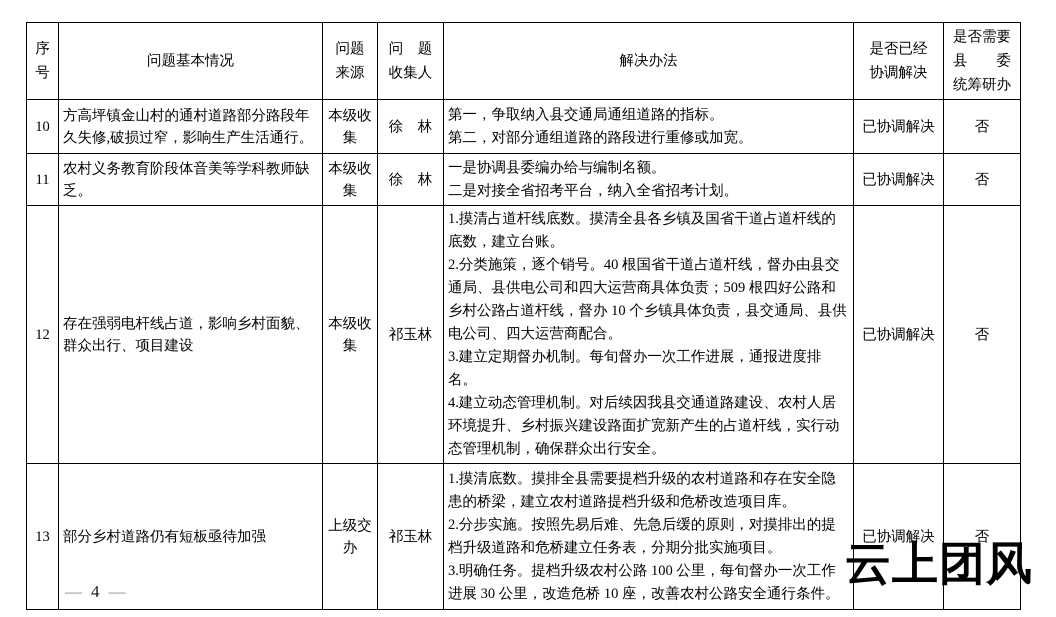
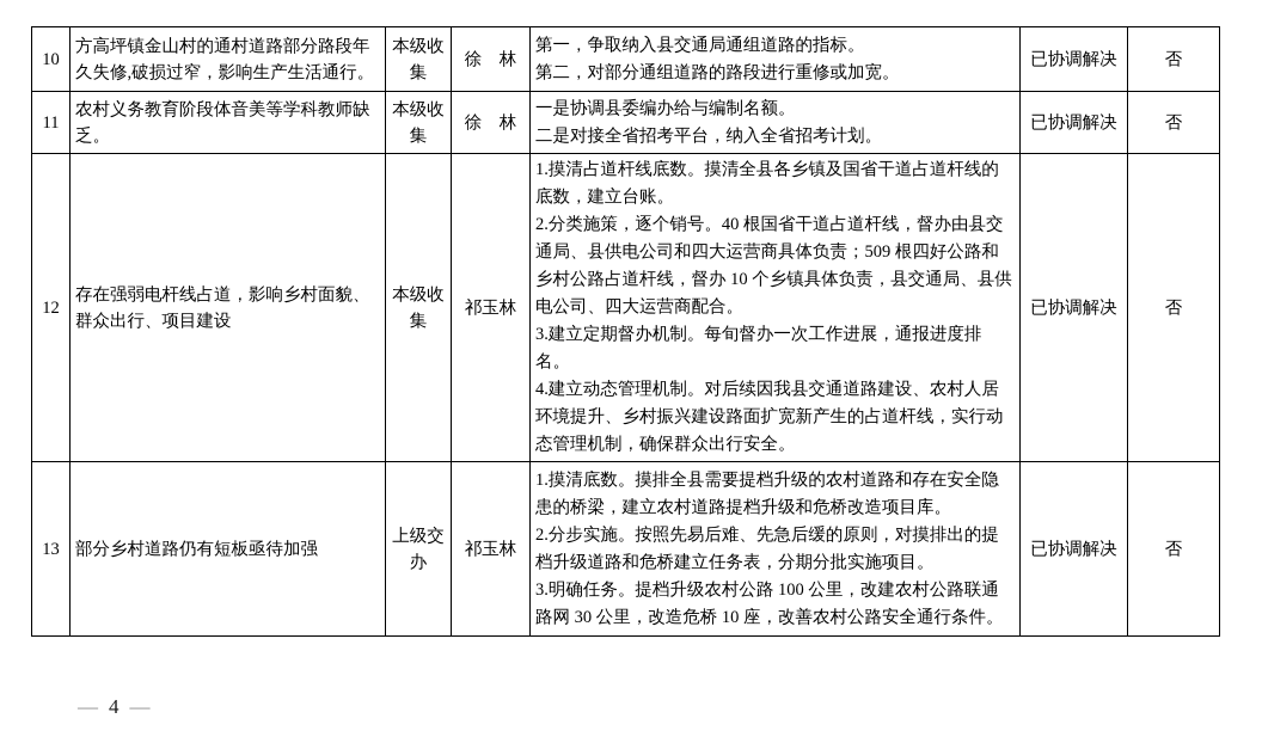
- 序 号	问题基本情况	问题 来源	问 题 收集人	解决办法	是否已经 协调解决	是否需要 县 委 统筹研办
  10	方高坪镇金山村的通村道路部分路段年久失修,破损过窄，影响生产生活通行。	本级收集	徐 林	第一，争取纳入县交通局通组道路的指标。 第二，对部分通组道路的路段进行重修或加宽。	已协调解决	否
  11	农村义务教育阶段体音美等学科教师缺乏。	本级收集	徐 林	一是协调县委编办给与编制名额。 二是对接全省招考平台，纳入全省招考计划。	已协调解决	否
  12	存在强弱电杆线占道，影响乡村面貌、群众出行、项目建设	本级收集	祁玉林	1.摸清占道杆线底数。摸清全县各乡镇及国省干道占道杆线的底数，建立台账。 2.分类施策，逐个销号。40 根国省干道占道杆线，督办由县交通局、县供电公司和四大运营商具体负责；509 根四好公路和乡村公路占道杆线，督办 10 个乡镇具体负责，县交通局、县供电公司、四大运营商配合。 3.建立定期督办机制。每旬督办一次工作进展，通报进度排名。 4.建立动态管理机制。对后续因我县交通道路建设、农村人居环境提升、乡村振兴建设路面扩宽新产生的占道杆线，实行动态管理机制，确保群众出行安全。	已协调解决	否
- 13	部分乡村道路仍有短板亟待加强	上级交办	祁玉林	1.摸清底数。摸排全县需要提档升级的农村道路和存在安全隐患的桥梁，建立农村道路提档升级和危桥改造项目库。 2.分步实施。按照先易后难、先急后缓的原则，对摸排出的提档升级道路和危桥建立任务表，分期分批实施项目。 3.明确任务。提档升级农村公路 100 公里，每旬督办一次工作进展 30 公里，改造危桥 10 座，改善农村公路安全通行条件。	已协调解决	否
+ 13	部分乡村道路仍有短板亟待加强	上级交办	祁玉林	1.摸清底数。摸排全县需要提档升级的农村道路和存在安全隐患的桥梁，建立农村道路提档升级和危桥改造项目库。 2.分步实施。按照先易后难、先急后缓的原则，对摸排出的提档升级道路和危桥建立任务表，分期分批实施项目。 3.明确任务。提档升级农村公路 100 公里，改建农村公路联通路网 30 公里，改造危桥 10 座，改善农村公路安全通行条件。	已协调解决	否
  — 4 —
- 云上团风
